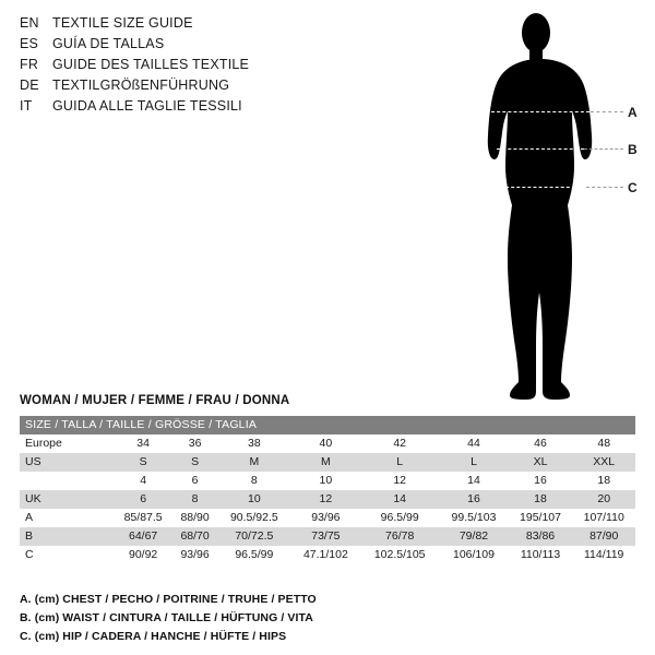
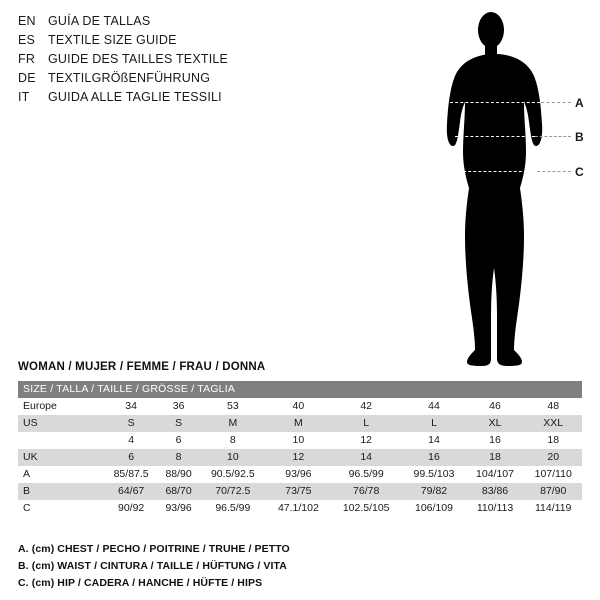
  EN
- TEXTILE SIZE GUIDE
+ GUÍA DE TALLAS
  ES
- GUÍA DE TALLAS
+ TEXTILE SIZE GUIDE
  FR
  GUIDE DES TAILLES TEXTILE
  DE
  TEXTILGRÖßENFÜHRUNG
  IT
  GUIDA ALLE TAGLIE TESSILI
  A
  B
  C
  WOMAN / MUJER / FEMME / FRAU / DONNA
  SIZE / TALLA / TAILLE / GRÖSSE / TAGLIA
- Europe	34	36	38	40	42	44	46	48
+ Europe	34	36	53	40	42	44	46	48
  US	S	S	M	M	L	L	XL	XXL
  	4	6	8	10	12	14	16	18
  UK	6	8	10	12	14	16	18	20
- A	85/87.5	88/90	90.5/92.5	93/96	96.5/99	99.5/103	195/107	107/110
+ A	85/87.5	88/90	90.5/92.5	93/96	96.5/99	99.5/103	104/107	107/110
  B	64/67	68/70	70/72.5	73/75	76/78	79/82	83/86	87/90
  C	90/92	93/96	96.5/99	47.1/102	102.5/105	106/109	110/113	114/119
  A. (cm) CHEST / PECHO / POITRINE / TRUHE / PETTO
  B. (cm) WAIST / CINTURA / TAILLE / HÜFTUNG / VITA
  C. (cm) HIP / CADERA / HANCHE / HÜFTE / HIPS
